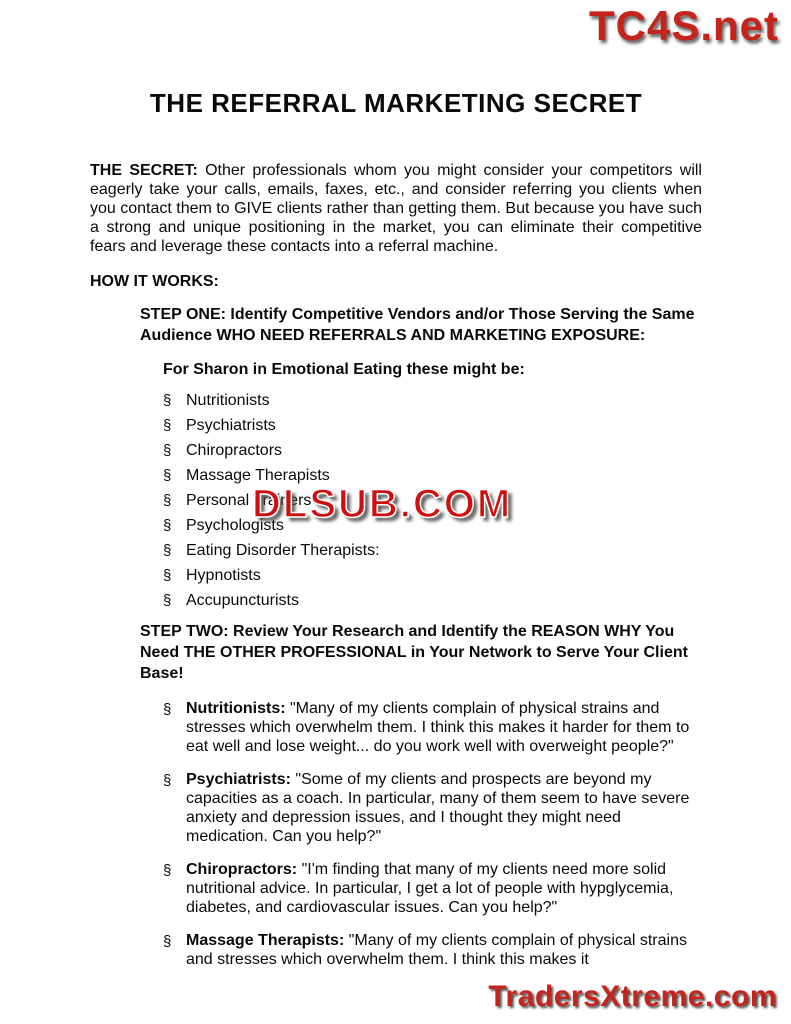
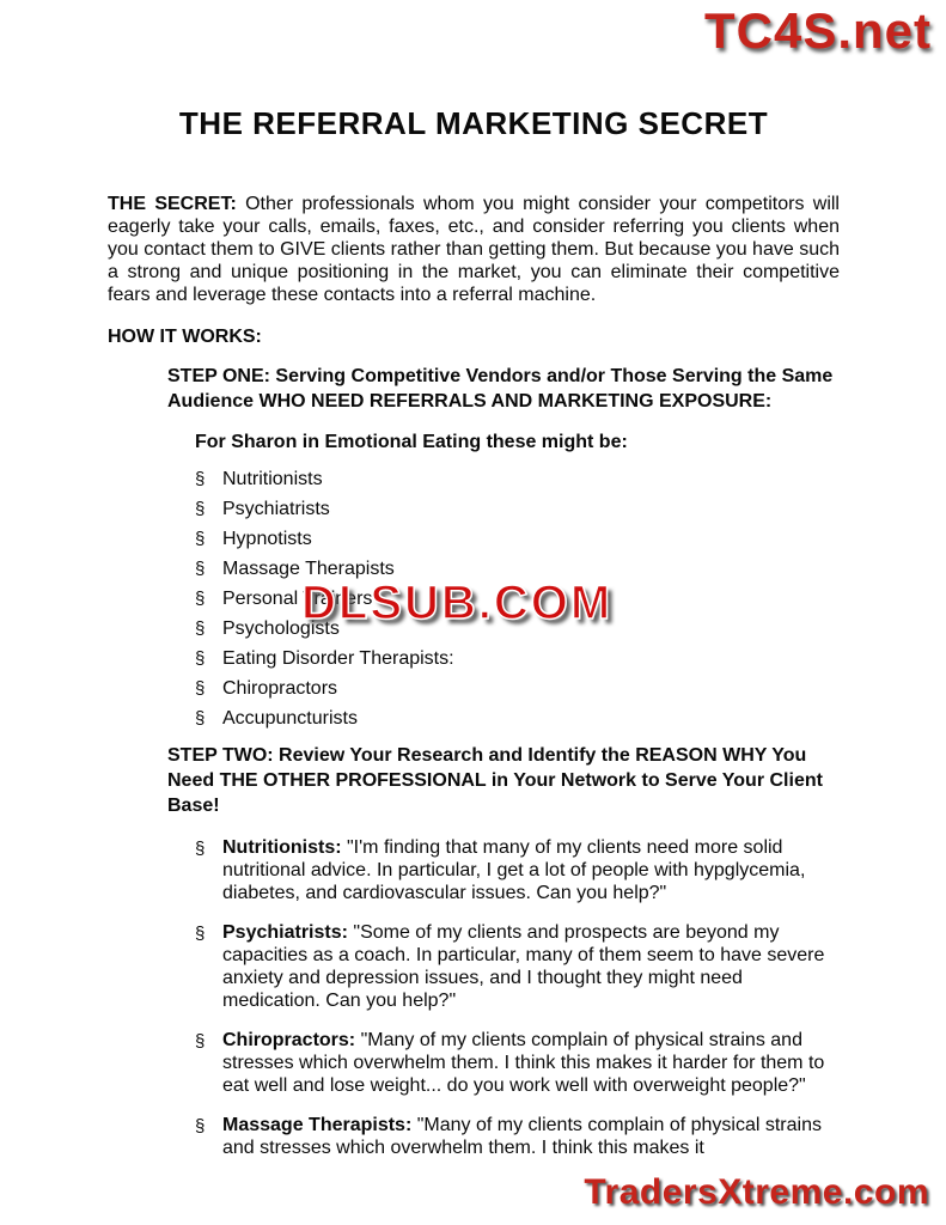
  TC4S.net
  THE REFERRAL MARKETING SECRET
  THE SECRET: Other professionals whom you might consider your competitors will eagerly take your calls, emails, faxes, etc., and consider referring you clients when you contact them to GIVE clients rather than getting them. But because you have such a strong and unique positioning in the market, you can eliminate their competitive fears and leverage these contacts into a referral machine.
  HOW IT WORKS:
- STEP ONE: Identify Competitive Vendors and/or Those Serving the Same Audience WHO NEED REFERRALS AND MARKETING EXPOSURE:
+ STEP ONE: Serving Competitive Vendors and/or Those Serving the Same Audience WHO NEED REFERRALS AND MARKETING EXPOSURE:
  For Sharon in Emotional Eating these might be:
  §
  Nutritionists
  §
  Psychiatrists
  §
- Chiropractors
+ Hypnotists
  §
  Massage Therapists
  §
  Personal Trainers
  §
  Psychologists
  §
  Eating Disorder Therapists:
  §
- Hypnotists
+ Chiropractors
  §
  Accupuncturists
  STEP TWO: Review Your Research and Identify the REASON WHY You Need THE OTHER PROFESSIONAL in Your Network to Serve Your Client Base!
  §
- Nutritionists: "Many of my clients complain of physical strains and stresses which overwhelm them. I think this makes it harder for them to eat well and lose weight... do you work well with overweight people?"
+ Nutritionists: "I'm finding that many of my clients need more solid nutritional advice. In particular, I get a lot of people with hypglycemia, diabetes, and cardiovascular issues. Can you help?"
  §
  Psychiatrists: "Some of my clients and prospects are beyond my capacities as a coach. In particular, many of them seem to have severe anxiety and depression issues, and I thought they might need medication. Can you help?"
  §
- Chiropractors: "I'm finding that many of my clients need more solid nutritional advice. In particular, I get a lot of people with hypglycemia, diabetes, and cardiovascular issues. Can you help?"
+ Chiropractors: "Many of my clients complain of physical strains and stresses which overwhelm them. I think this makes it harder for them to eat well and lose weight... do you work well with overweight people?"
  §
  Massage Therapists: "Many of my clients complain of physical strains and stresses which overwhelm them. I think this makes it
  DLSUB.COM
  TradersXtreme.com
